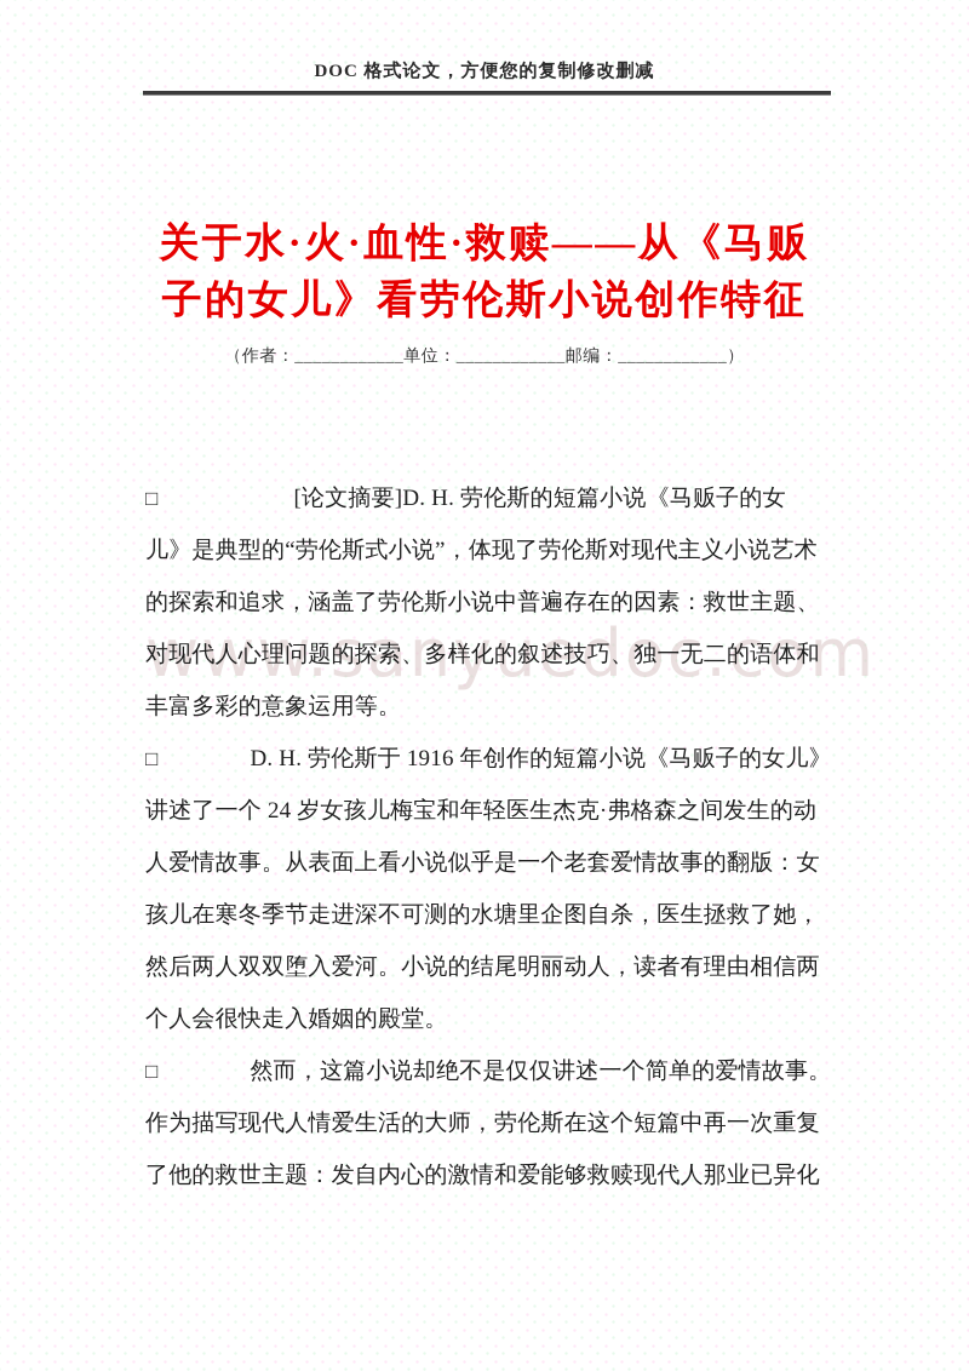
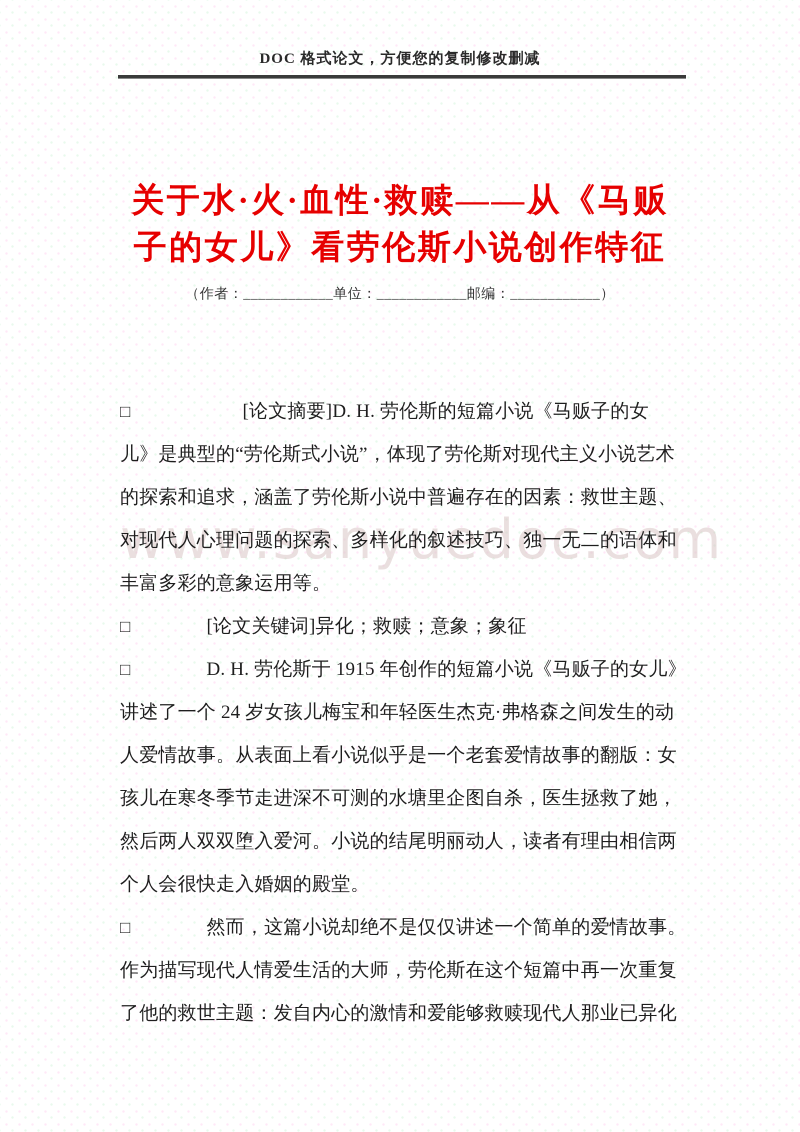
  DOC 格式论文，方便您的复制修改删减
  关于水·火·血性·救赎——从《马贩
  子的女儿》看劳伦斯小说创作特征
  （作者：____________单位：____________邮编：____________）
  www.sanyuedoc.co
  □ [论文摘要]D. H. 劳伦斯的短篇小说《马贩子的女
  儿》是典型的“劳伦斯式小说”，体现了劳伦斯对现代主义小说艺术
  的探索和追求，涵盖了劳伦斯小说中普遍存在的因素：救世主题、
  对现代人心理问题的探索、多样化的叙述技巧、独一无二的语体和
  丰富多彩的意象运用等。
+ □ [论文关键词]异化；救赎；意象；象征
- □ D. H. 劳伦斯于 1916 年创作的短篇小说《马贩子的女儿》
+ □ D. H. 劳伦斯于 1915 年创作的短篇小说《马贩子的女儿》
  讲述了一个 24 岁女孩儿梅宝和年轻医生杰克·弗格森之间发生的动
  人爱情故事。从表面上看小说似乎是一个老套爱情故事的翻版：女
  孩儿在寒冬季节走进深不可测的水塘里企图自杀，医生拯救了她，
  然后两人双双堕入爱河。小说的结尾明丽动人，读者有理由相信两
  个人会很快走入婚姻的殿堂。
  □ 然而，这篇小说却绝不是仅仅讲述一个简单的爱情故事。
  作为描写现代人情爱生活的大师，劳伦斯在这个短篇中再一次重复
  了他的救世主题：发自内心的激情和爱能够救赎现代人那业已异化
